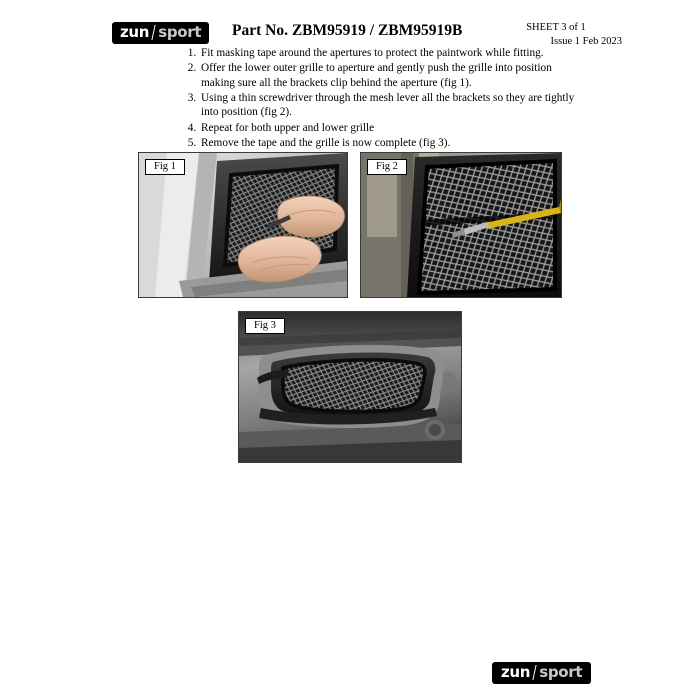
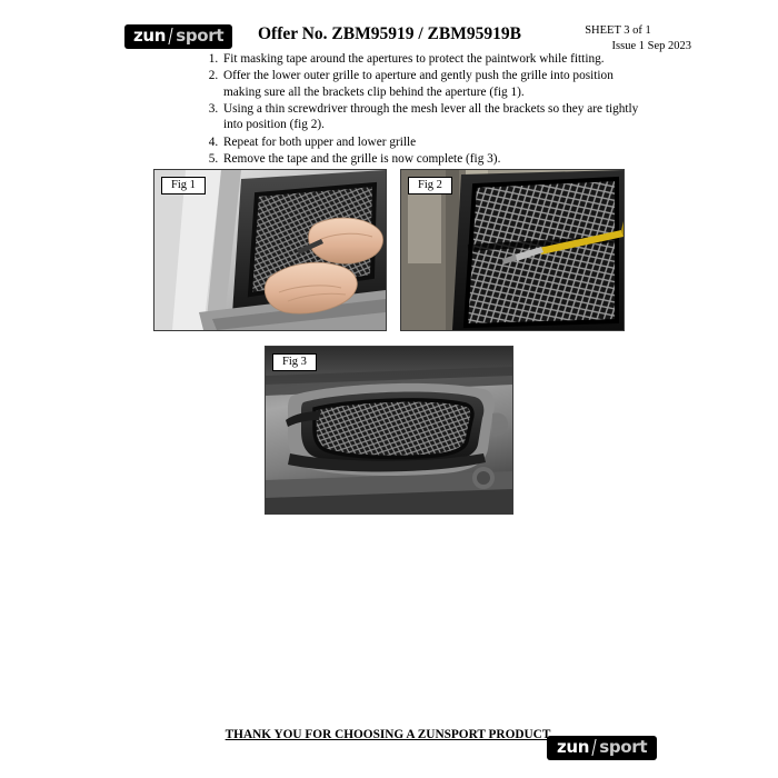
  zun
  sport
- Part No. ZBM95919 / ZBM95919B
+ Offer No. ZBM95919 / ZBM95919B
  SHEET 3 of 1
- Issue 1 Feb 2023
+ Issue 1 Sep 2023
  Fit masking tape around the apertures to protect the paintwork while fitting.
  Offer the lower outer grille to aperture and gently push the grille into position making sure all the brackets clip behind the aperture (fig 1).
  Using a thin screwdriver through the mesh lever all the brackets so they are tightly into position (fig 2).
  Repeat for both upper and lower grille
  Remove the tape and the grille is now complete (fig 3).
  Fig 1
  Fig 2
  Fig 3
+ THANK YOU FOR CHOOSING A ZUNSPORT PRODUCT.
  zun
  sport
